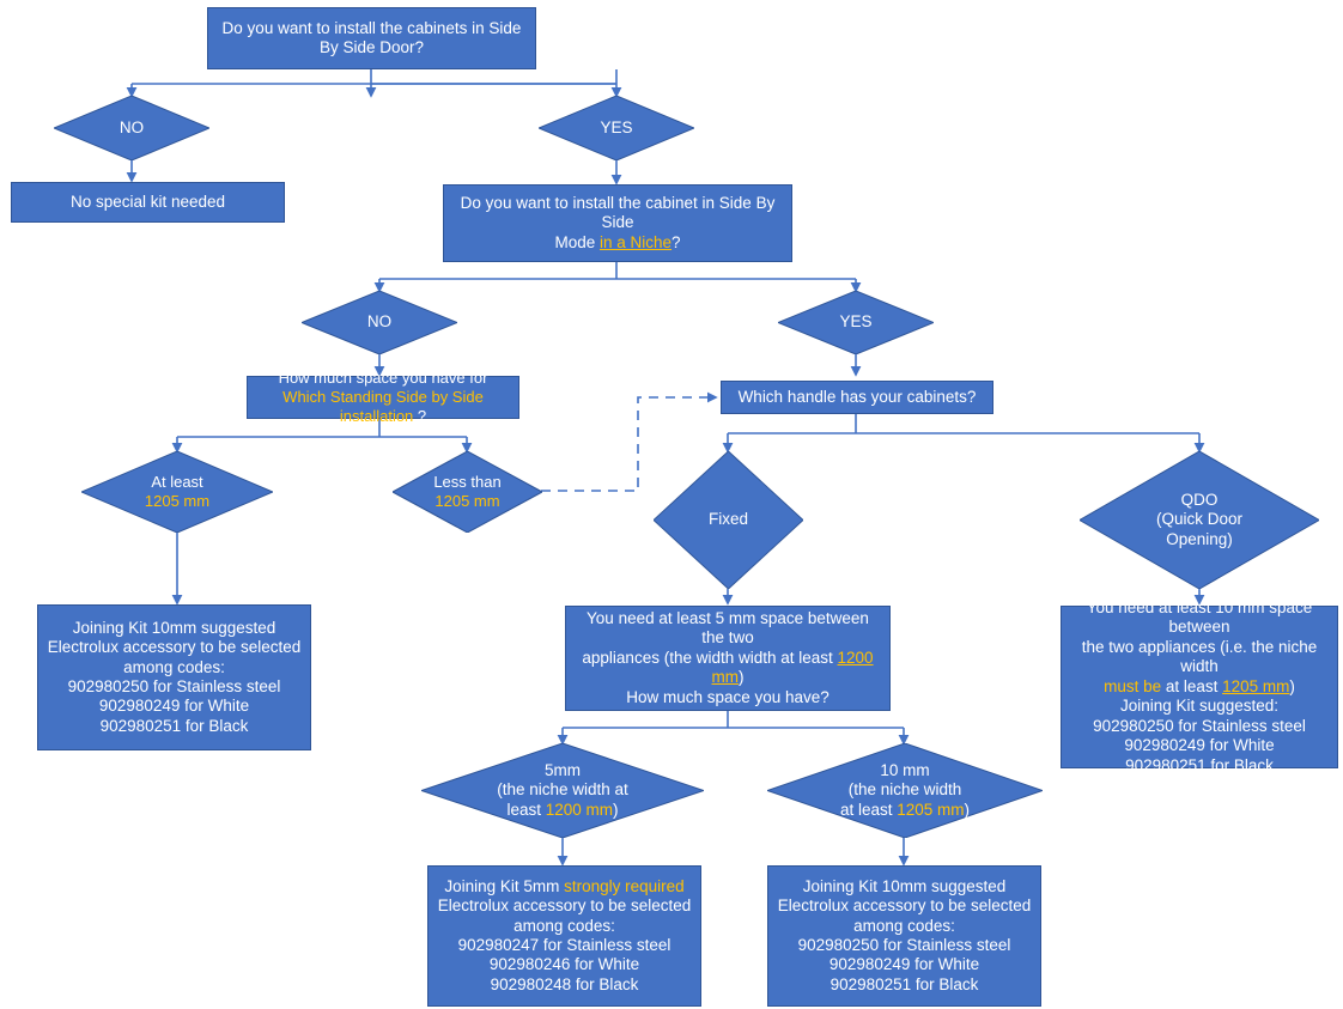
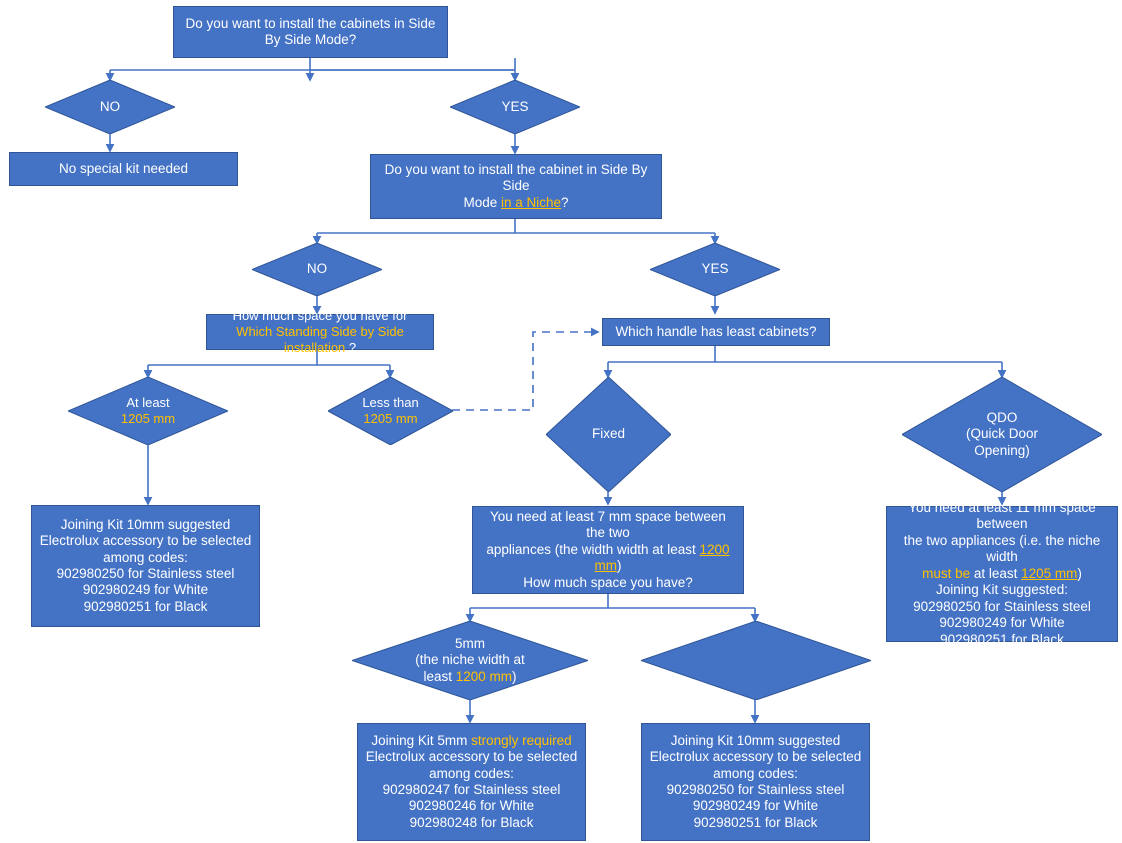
- Do you want to install the cabinets in Side By Side Door?
+ Do you want to install the cabinets in Side By Side Mode?
  NO
  YES
  No special kit needed
  Do you want to install the cabinet in Side By Side
  Mode in a Niche?
  NO
  YES
  How much space you have for Which Standing Side by Side installation ?
- Which handle has your cabinets?
+ Which handle has least cabinets?
  At least
  1205 mm
  Less than
  1205 mm
  Fixed
  QDO
  (Quick Door
  Opening)
  Joining Kit 10mm suggested
  Electrolux accessory to be selected
  among codes:
  902980250 for Stainless steel
  902980249 for White
  902980251 for Black
- You need at least 5 mm space between the two
+ You need at least 7 mm space between the two
  appliances (the width width at least 1200 mm)
  How much space you have?
- You need at least 10 mm space between
+ You need at least 11 mm space between
  the two appliances (i.e. the niche width
  must be at least 1205 mm)
  Joining Kit suggested:
  902980250 for Stainless steel
  902980249 for White
  902980251 for Black
  5mm
  (the niche width at
  least 1200 mm)
- 10 mm
- (the niche width
- at least 1205 mm)
  Joining Kit 5mm strongly required
  Electrolux accessory to be selected
  among codes:
  902980247 for Stainless steel
  902980246 for White
  902980248 for Black
  Joining Kit 10mm suggested
  Electrolux accessory to be selected
  among codes:
  902980250 for Stainless steel
  902980249 for White
  902980251 for Black
